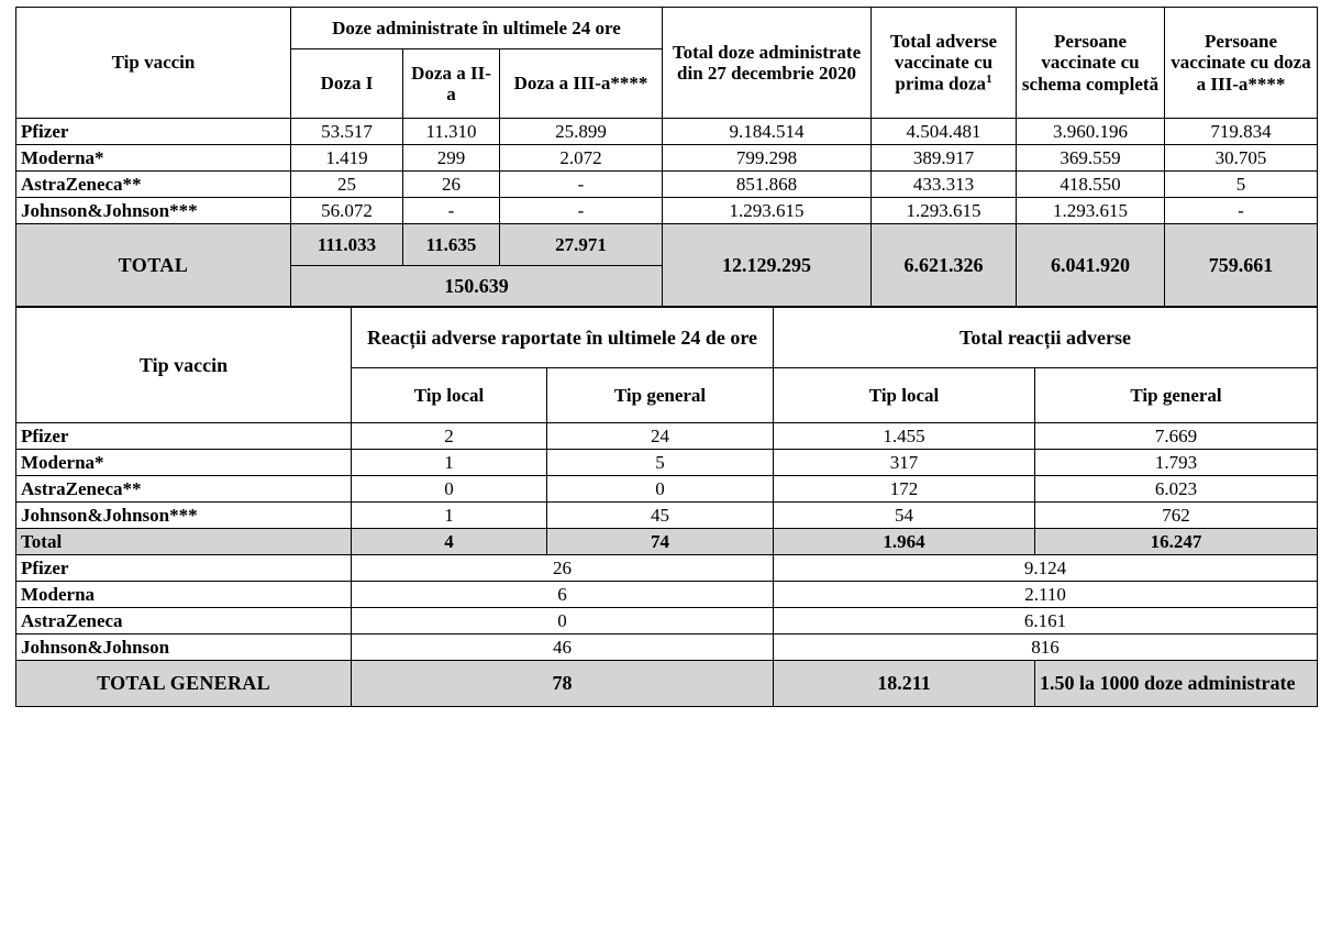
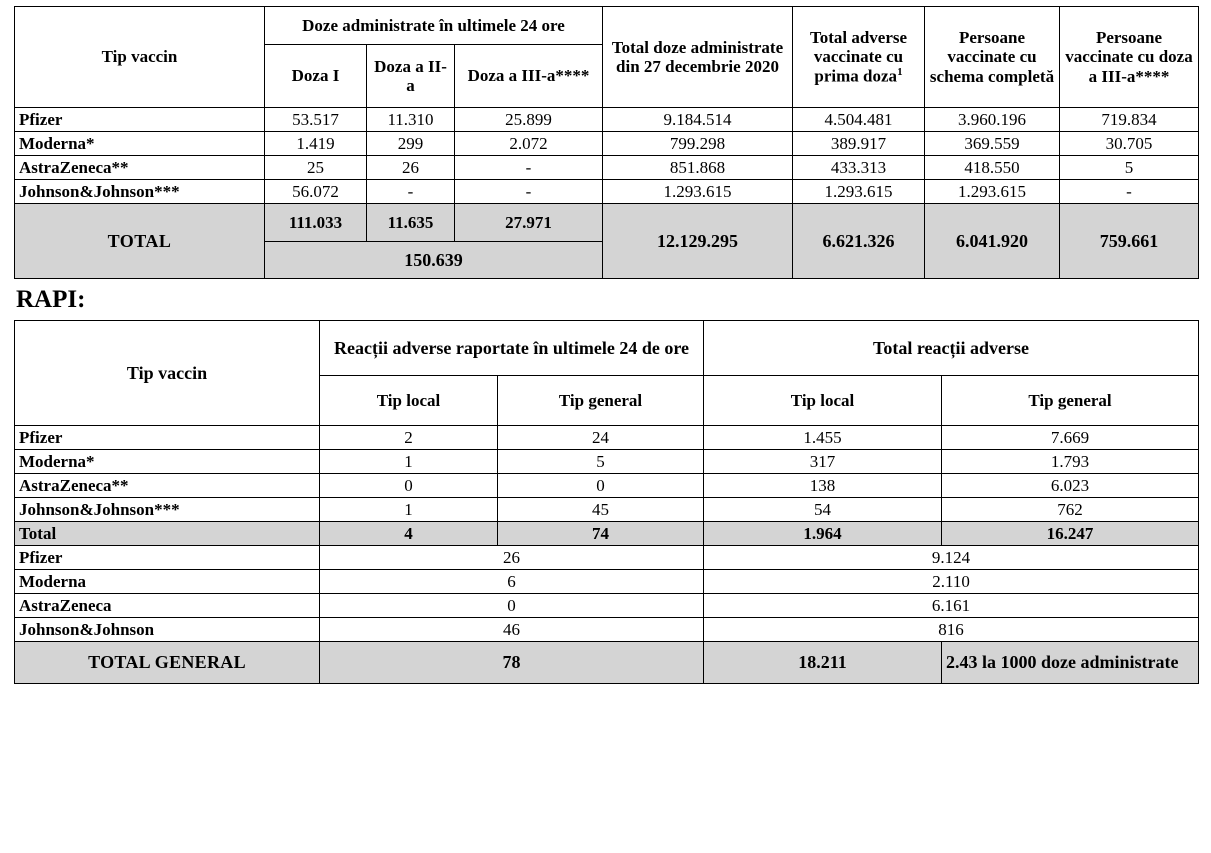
  Tip vaccin	Doze administrate în ultimele 24 ore	Total doze administrate din 27 decembrie 2020	Total adverse vaccinate cu prima doza1	Persoane vaccinate cu schema completă	Persoane vaccinate cu doza a III-a****
  Doza I	Doza a II-a	Doza a III-a****
  Pfizer	53.517	11.310	25.899	9.184.514	4.504.481	3.960.196	719.834
  Moderna*	1.419	299	2.072	799.298	389.917	369.559	30.705
  AstraZeneca**	25	26	-	851.868	433.313	418.550	5
  Johnson&Johnson***	56.072	-	-	1.293.615	1.293.615	1.293.615	-
  TOTAL	111.033	11.635	27.971	12.129.295	6.621.326	6.041.920	759.661
  150.639
+ RAPI:
  Tip vaccin	Reacții adverse raportate în ultimele 24 de ore	Total reacții adverse
  Tip local	Tip general	Tip local	Tip general
  Pfizer	2	24	1.455	7.669
  Moderna*	1	5	317	1.793
- AstraZeneca**	0	0	172	6.023
+ AstraZeneca**	0	0	138	6.023
  Johnson&Johnson***	1	45	54	762
  Total	4	74	1.964	16.247
  Pfizer	26	9.124
  Moderna	6	2.110
  AstraZeneca	0	6.161
  Johnson&Johnson	46	816
- TOTAL GENERAL	78	18.211	1.50 la 1000 doze administrate
+ TOTAL GENERAL	78	18.211	2.43 la 1000 doze administrate
